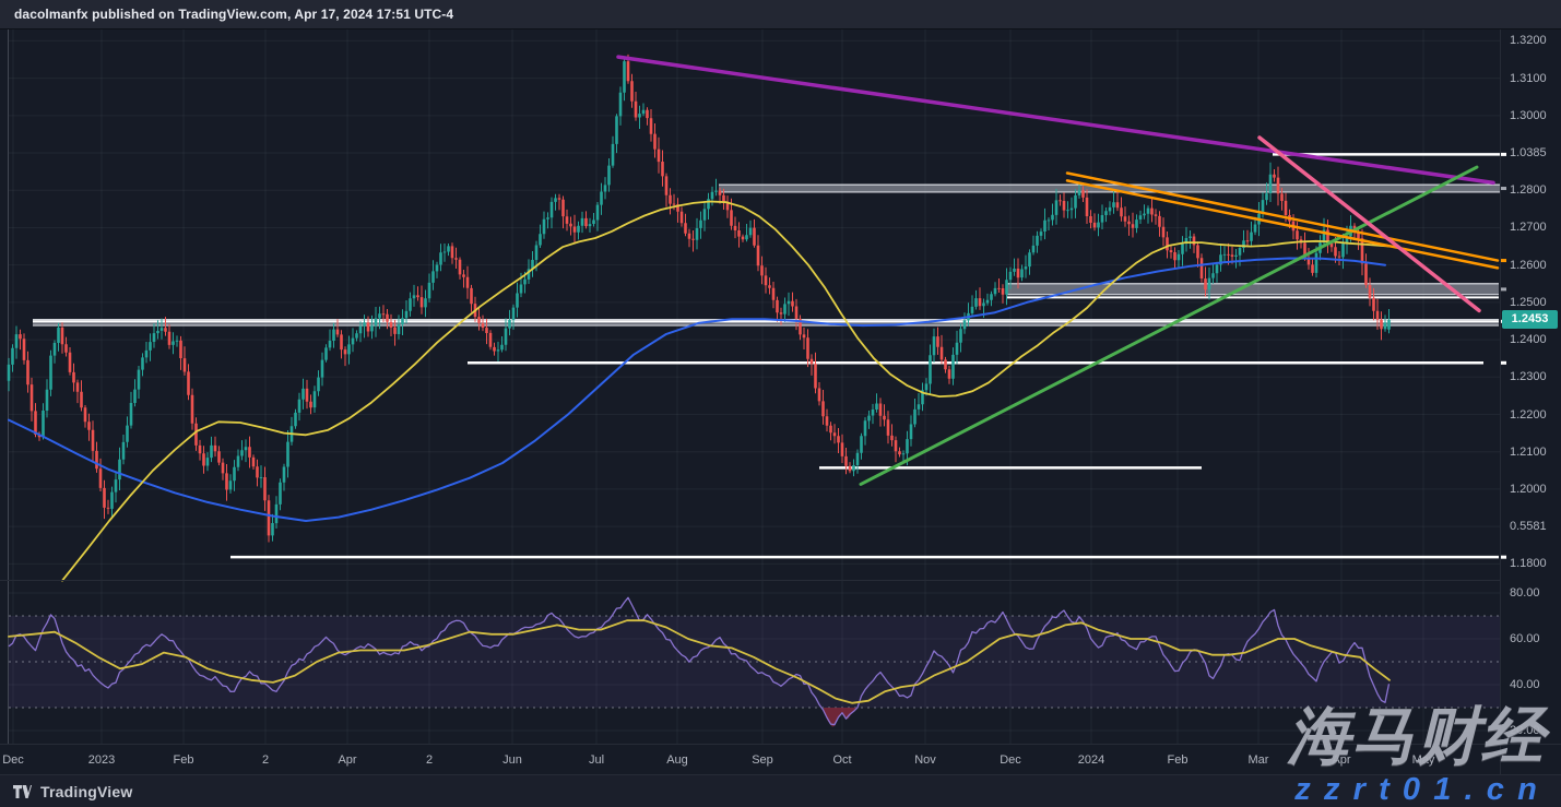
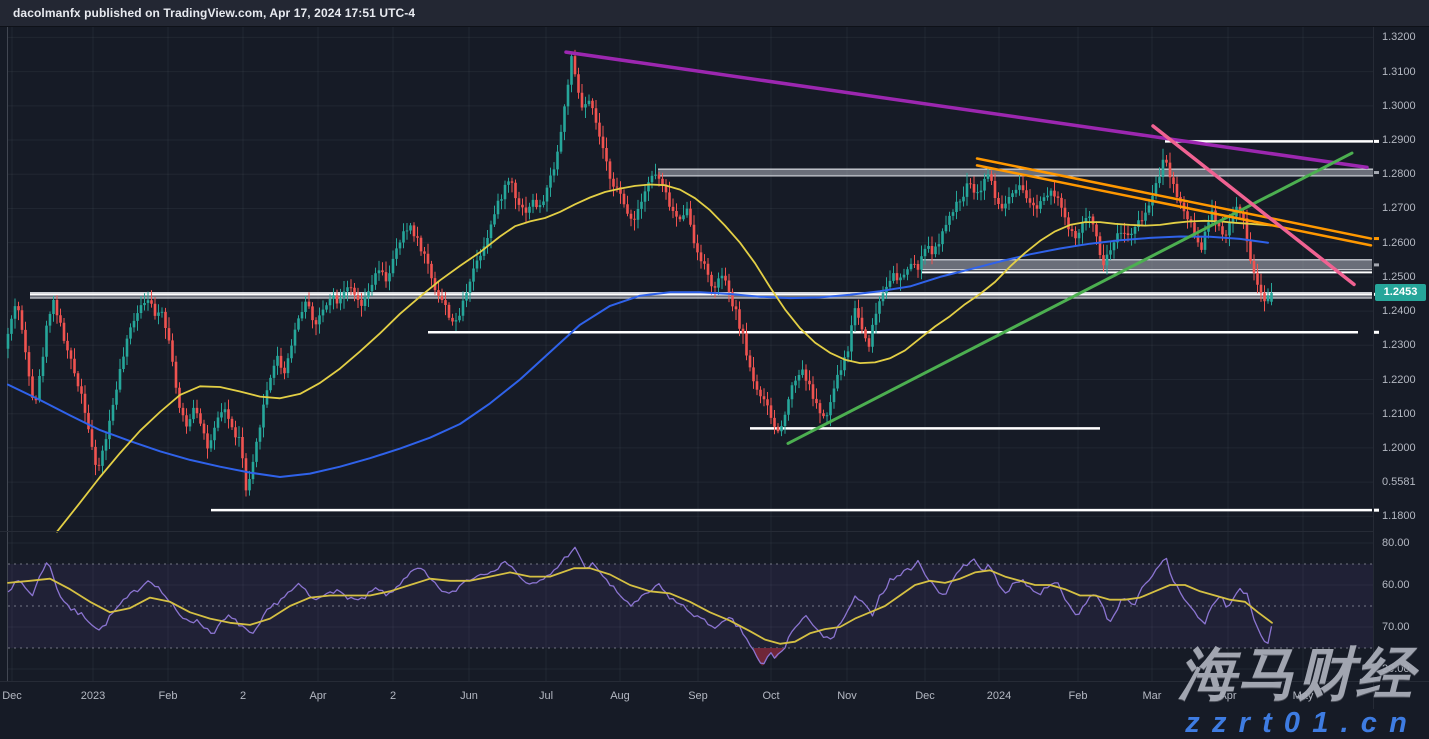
  dacolmanfx published on TradingView.com, Apr 17, 2024 17:51 UTC-4
  1.3200
  1.3100
  1.3000
- 1.0385
+ 1.2900
  1.2800
  1.2700
  1.2600
  1.2500
  1.2400
  1.2300
  1.2200
  1.2100
  1.2000
  0.5581
  1.1800
  80.00
  60.00
- 40.00
+ 70.00
  20.00
  Dec
  2023
  Feb
  2
  Apr
  2
  Jun
  Jul
  Aug
  Sep
  Oct
  Nov
  Dec
  2024
  Feb
  Mar
  Apr
  May
  1.2453
  海马财经
  zzrt01.cn
- TradingView
